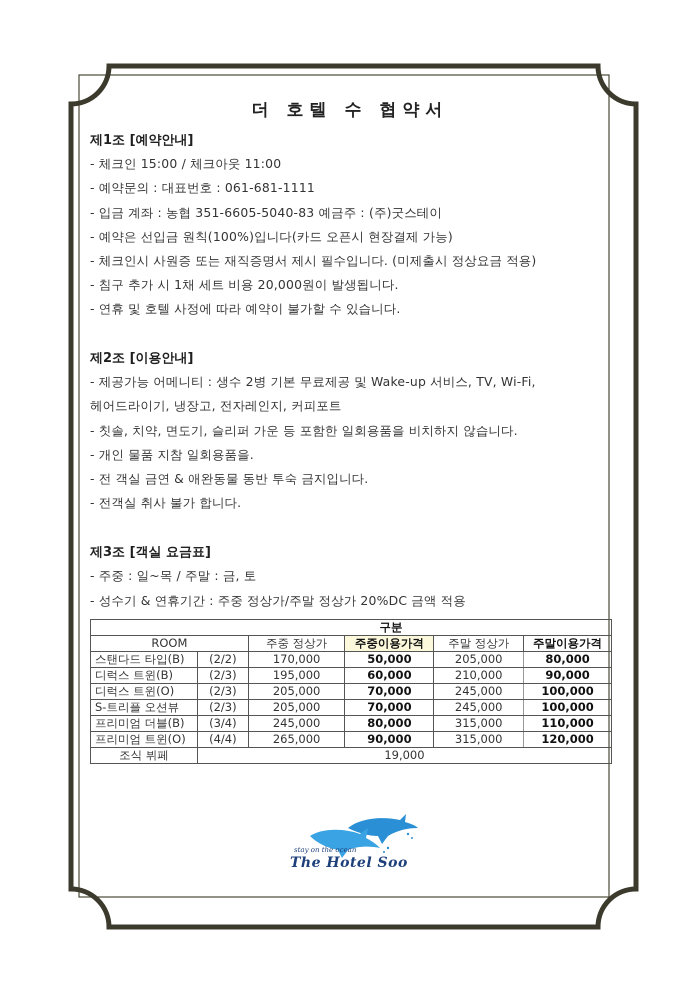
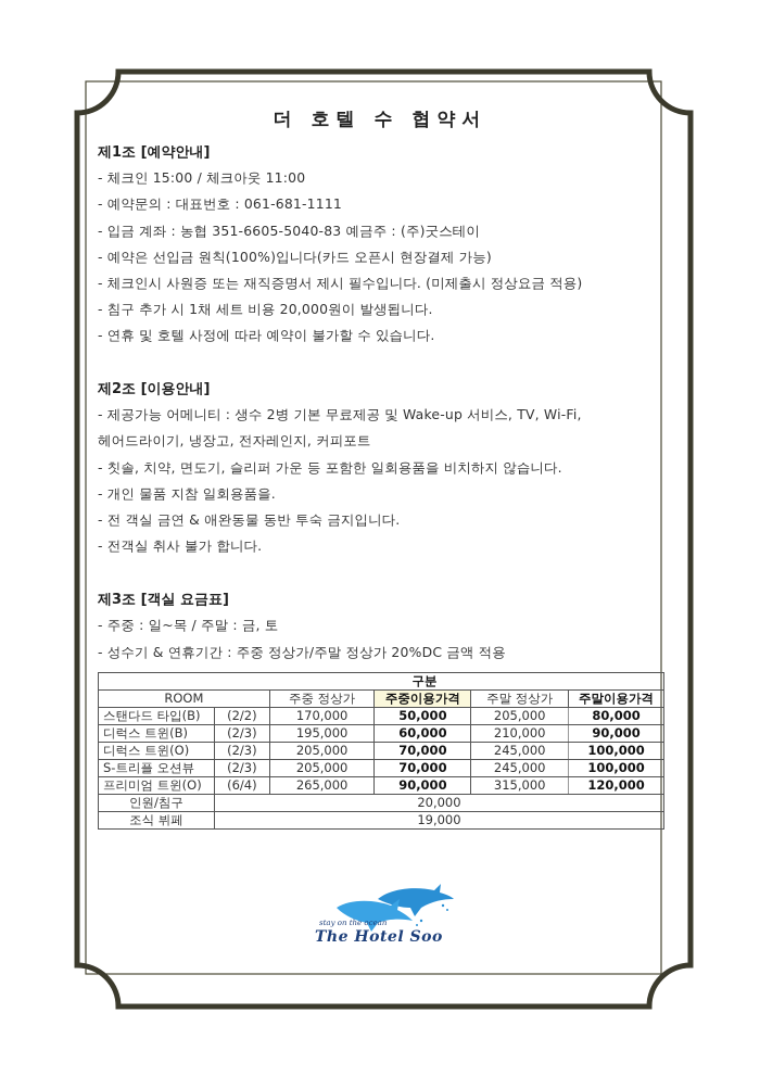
  더 호텔 수 협약서
  제1조 [예약안내]
  - 체크인 15:00 / 체크아웃 11:00
  - 예약문의 : 대표번호 : 061-681-1111
  - 입금 계좌 : 농협 351-6605-5040-83 예금주 : (주)굿스테이
  - 예약은 선입금 원칙(100%)입니다(카드 오픈시 현장결제 가능)
  - 체크인시 사원증 또는 재직증명서 제시 필수입니다. (미제출시 정상요금 적용)
  - 침구 추가 시 1채 세트 비용 20,000원이 발생됩니다.
  - 연휴 및 호텔 사정에 따라 예약이 불가할 수 있습니다.
  제2조 [이용안내]
  - 제공가능 어메니티 : 생수 2병 기본 무료제공 및 Wake-up 서비스, TV, Wi-Fi,
  헤어드라이기, 냉장고, 전자레인지, 커피포트
  - 칫솔, 치약, 면도기, 슬리퍼 가운 등 포함한 일회용품을 비치하지 않습니다.
  - 개인 물품 지참 일회용품을.
  - 전 객실 금연 & 애완동물 동반 투숙 금지입니다.
  - 전객실 취사 불가 합니다.
  제3조 [객실 요금표]
  - 주중 : 일~목 / 주말 : 금, 토
  - 성수기 & 연휴기간 : 주중 정상가/주말 정상가 20%DC 금액 적용
  구분
  ROOM	주중 정상가	주중이용가격	주말 정상가	주말이용가격
  스탠다드 타입(B)	(2/2)	170,000	50,000	205,000	80,000
  디럭스 트윈(B)	(2/3)	195,000	60,000	210,000	90,000
  디럭스 트윈(O)	(2/3)	205,000	70,000	245,000	100,000
  S-트리플 오션뷰	(2/3)	205,000	70,000	245,000	100,000
- 프리미엄 더블(B)	(3/4)	245,000	80,000	315,000	110,000
- 프리미엄 트윈(O)	(4/4)	265,000	90,000	315,000	120,000
+ 프리미엄 트윈(O)	(6/4)	265,000	90,000	315,000	120,000
+ 인원/침구	20,000
  조식 뷔페	19,000
  stay on the ocean
  The Hotel Soo
